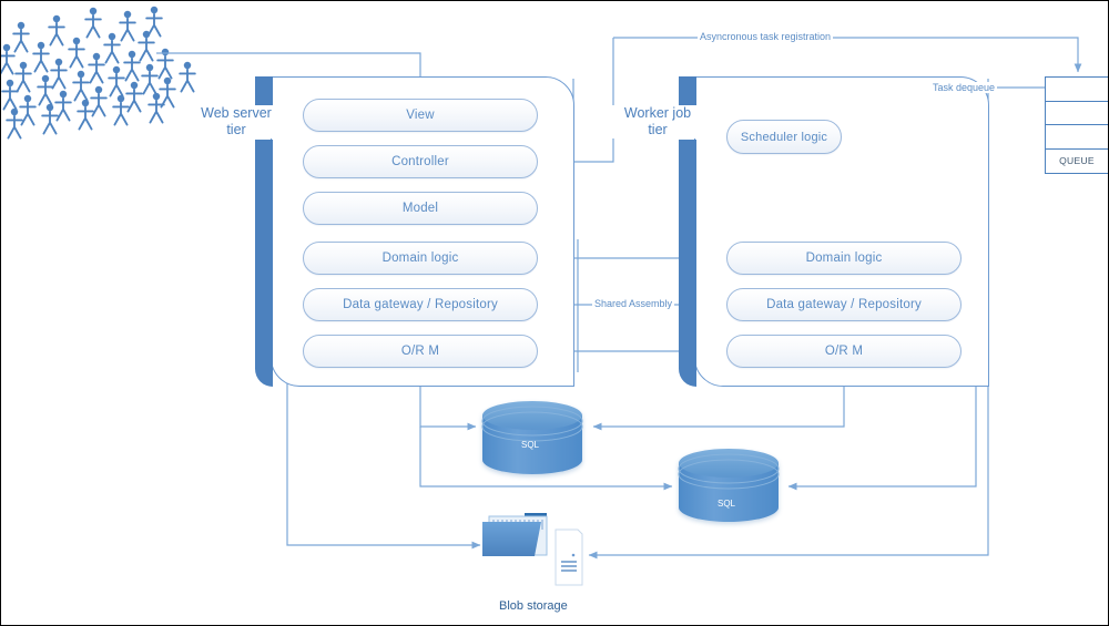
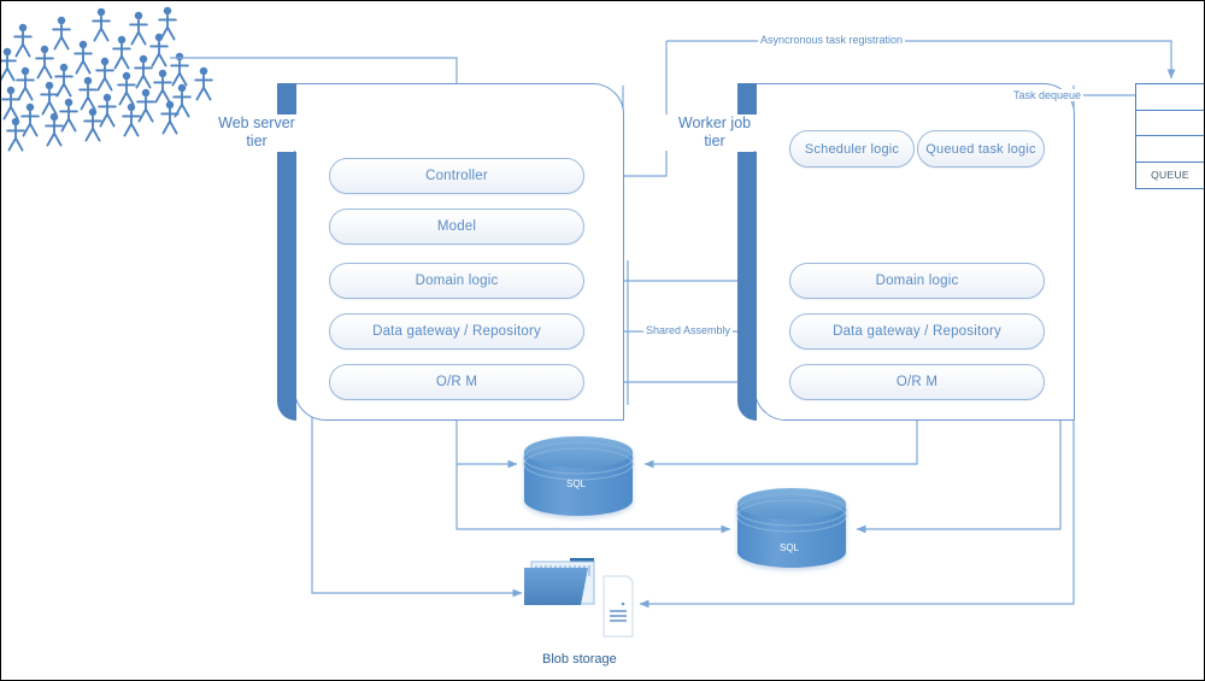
  Web server
  tier
- View
  Controller
  Model
  Domain logic
  Data gateway / Repository
  O/R M
  Worker job
  tier
  Scheduler logic
+ Queued task logic
  Domain logic
  Data gateway / Repository
  O/R M
  QUEUE
  Asyncronous task registration
  Task dequeue
  Shared Assembly
  SQL
  SQL
  Blob storage
